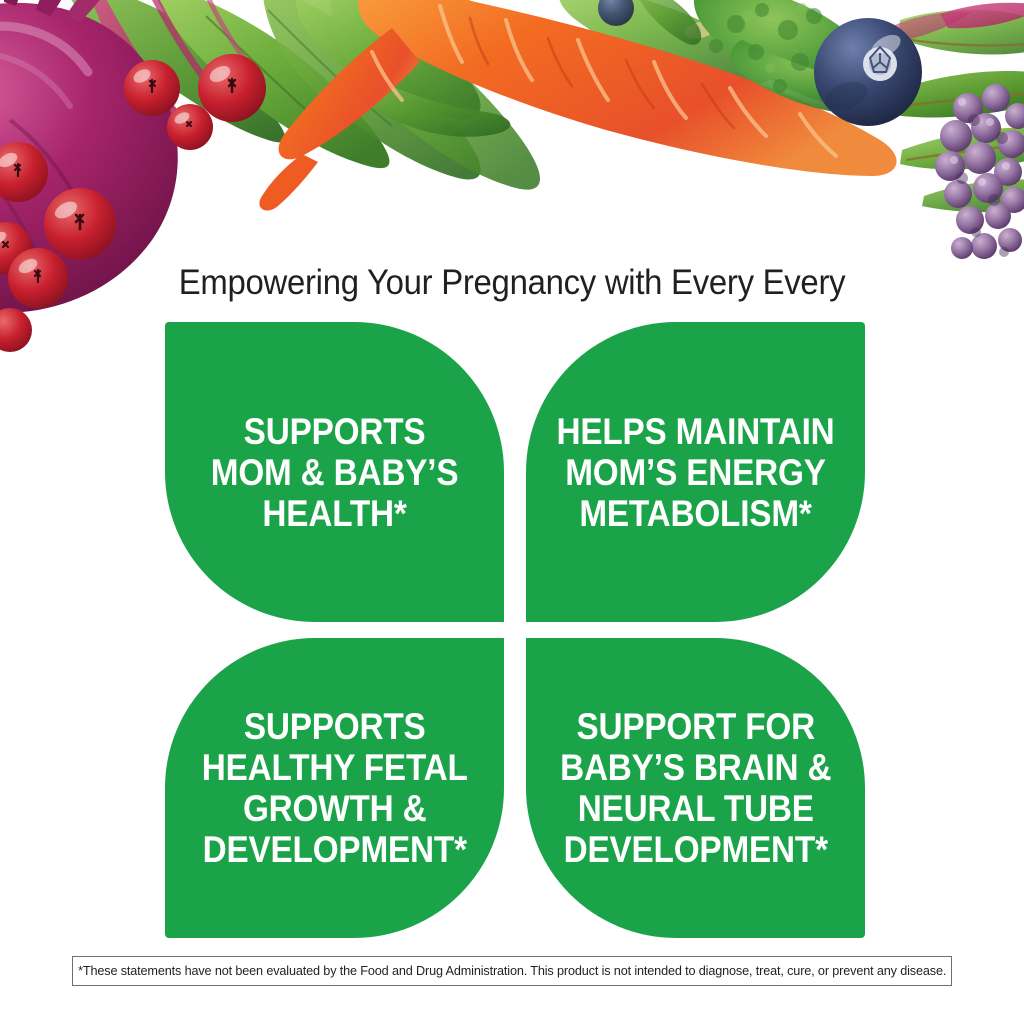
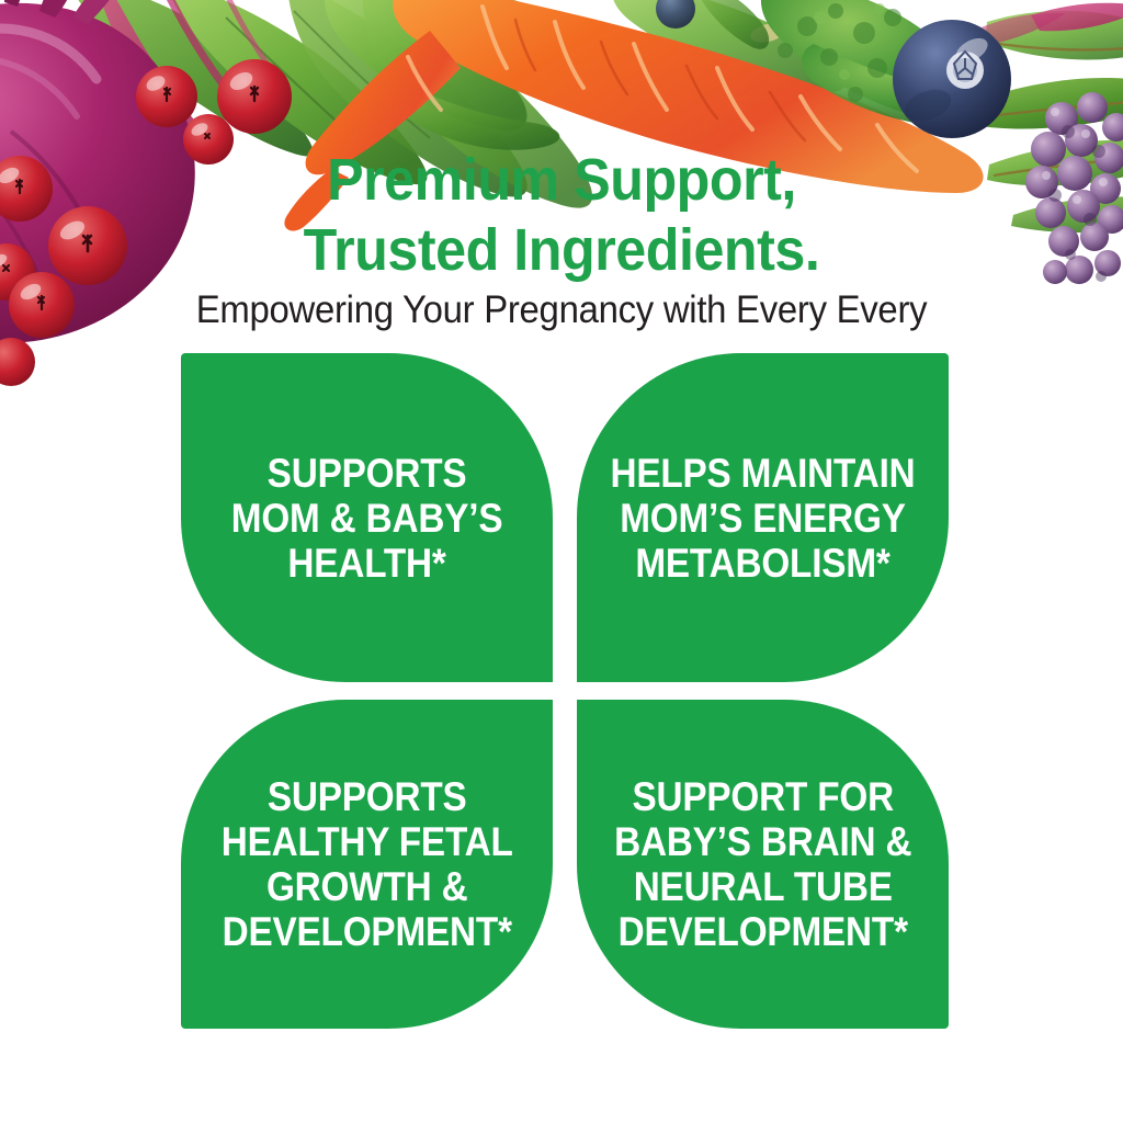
+ Premium Support,
+ Trusted Ingredients.
  Empowering Your Pregnancy with Every Every
  SUPPORTS
  MOM & BABY’S
  HEALTH*
  HELPS MAINTAIN
  MOM’S ENERGY
  METABOLISM*
  SUPPORTS
  HEALTHY FETAL
  GROWTH &
  DEVELOPMENT*
  SUPPORT FOR
  BABY’S BRAIN &
  NEURAL TUBE
  DEVELOPMENT*
- *These statements have not been evaluated by the Food and Drug Administration. This product is not intended to diagnose, treat, cure, or prevent any disease.
